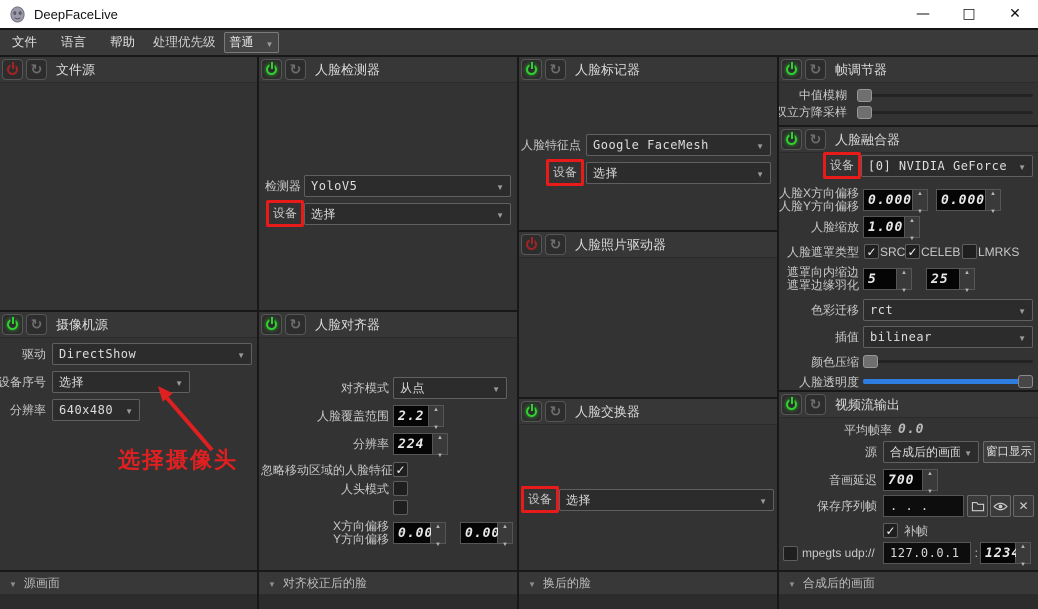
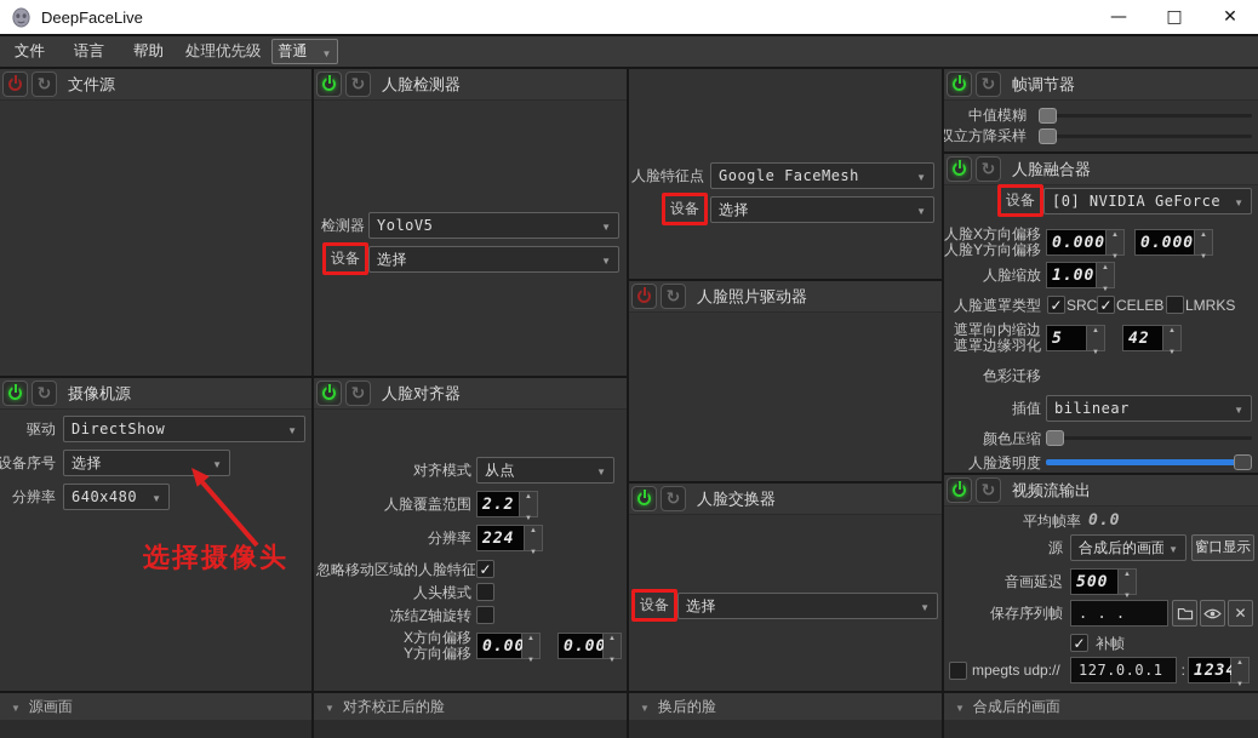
  DeepFaceLive
  —
  □
  ✕
  文件
  语言
  帮助
  处理优先级
  普通
  文件源
  摄像机源
  驱动
  DirectShow
  设备序号
  选择
  分辨率
  640x480
  选择摄像头
  源画面
  人脸检测器
  检测器
  YoloV5
  设备
  选择
  人脸对齐器
  对齐模式
  从点
  人脸覆盖范围
  2.2
  分辨率
  224
  忽略移动区域的人脸特征
  人头模式
+ 冻结Z轴旋转
  X方向偏移
  Y方向偏移
  0.00
  0.00
  对齐校正后的脸
- 人脸标记器
  人脸特征点
  Google FaceMesh
  设备
  选择
  人脸照片驱动器
  人脸交换器
  设备
  选择
  换后的脸
  帧调节器
  中值模糊
  双立方降采样
  人脸融合器
  设备
  [0] NVIDIA GeForce
  人脸X方向偏移
  人脸Y方向偏移
  0.000
  0.000
  人脸缩放
  1.00
  人脸遮罩类型
  SRC
  CELEB
  LMRKS
  遮罩向内缩边
  遮罩边缘羽化
  5
- 25
+ 42
  色彩迁移
- rct
  插值
  bilinear
  颜色压缩
  人脸透明度
  视频流输出
  平均帧率
  0.0
  源
  合成后的画面
  窗口显示
  音画延迟
- 700
+ 500
  保存序列帧
  . . .
  补帧
  mpegts udp://
  127.0.0.1
  :
  123
  合成后的画面
